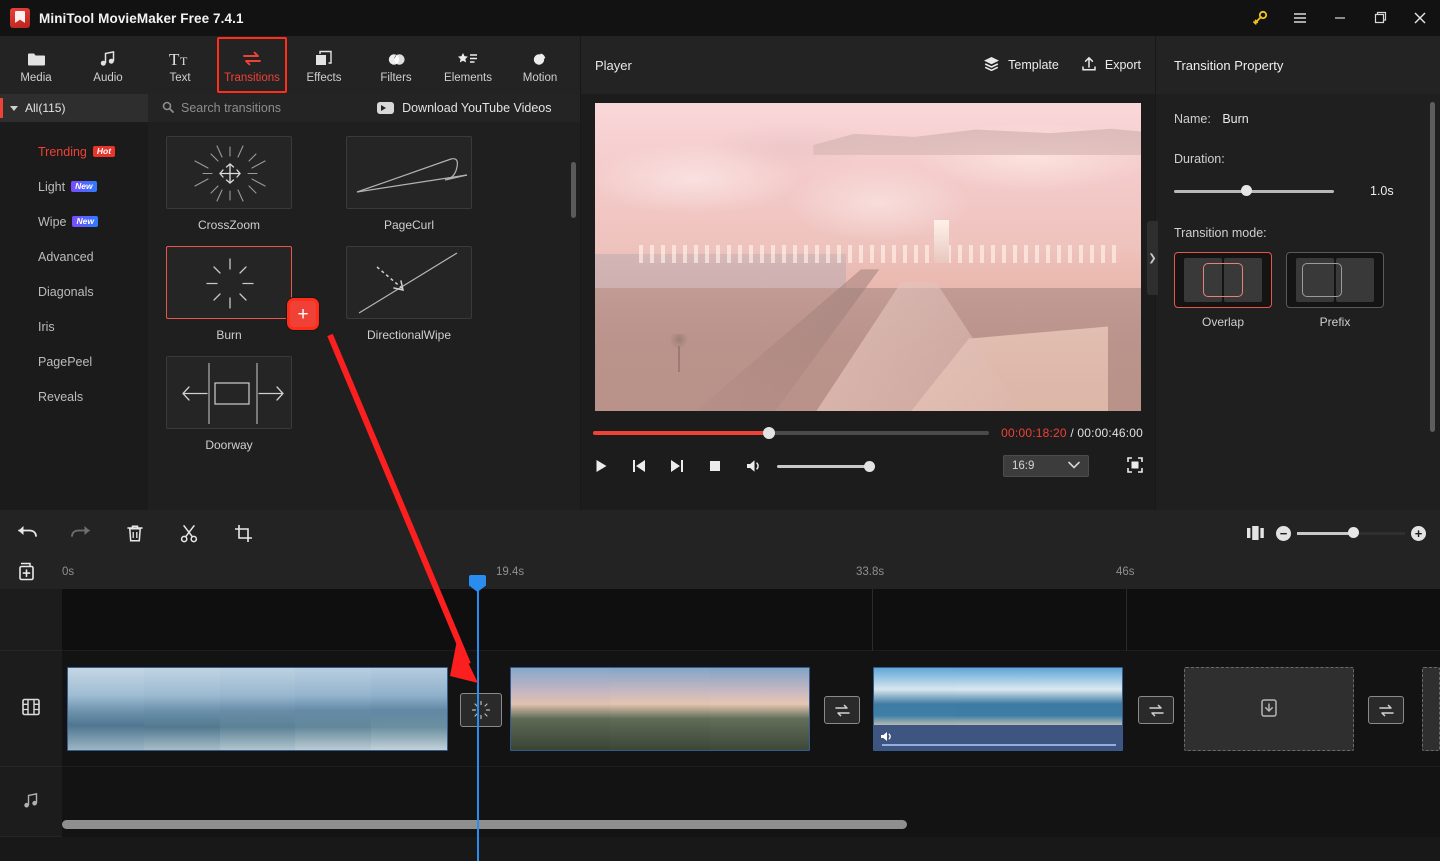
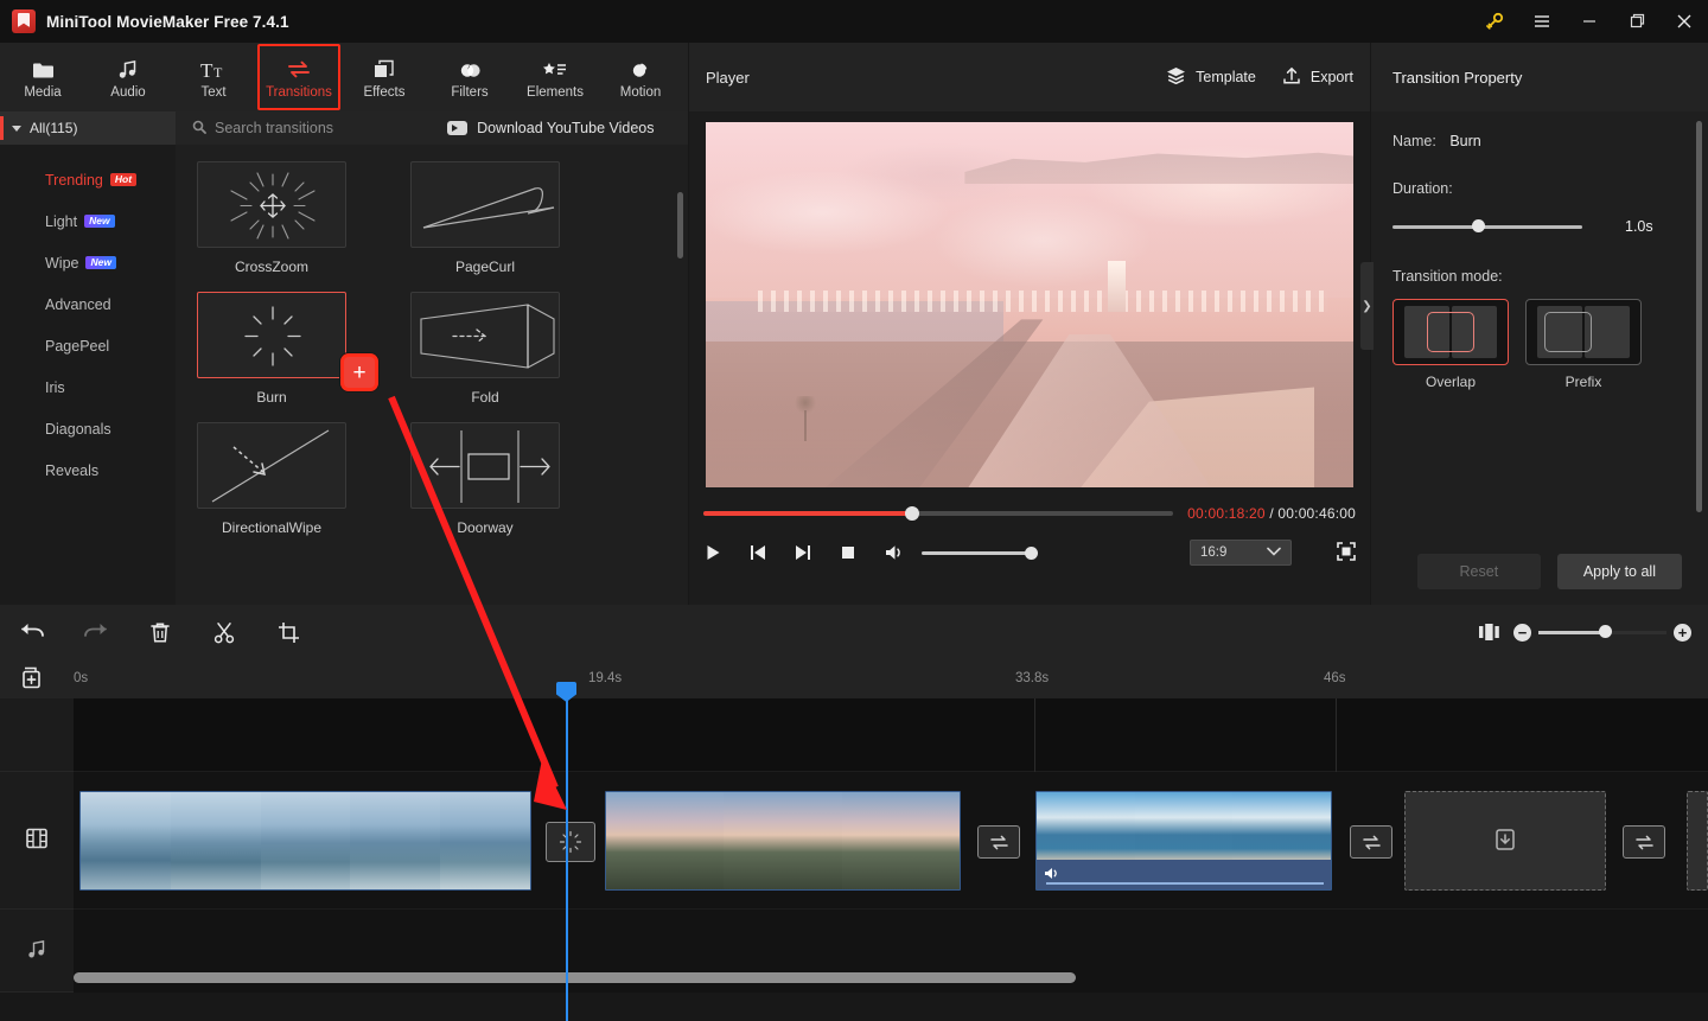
  MiniTool MovieMaker Free 7.4.1
  Media
  Audio
  T
  T
  Text
  Transitions
  Effects
  Filters
  Elements
  Motion
  All(115)
  Search transitions
  Download YouTube Videos
  Trending
  Hot
  Light
  New
  Wipe
  New
  Advanced
- Diagonals
+ PagePeel
  Iris
- PagePeel
+ Diagonals
  Reveals
  CrossZoom
  PageCurl
  +
  Burn
+ Fold
  DirectionalWipe
  Doorway
  Player
  Template
  Export
  00:00:18:20 / 00:00:46:00
  16:9
  ❯
  Transition Property
  Name: Burn
  Duration:
  1.0s
  Transition mode:
  Overlap
  Prefix
+ Reset
+ Apply to all
  −
  +
  0s
  19.4s
  33.8s
  46s
